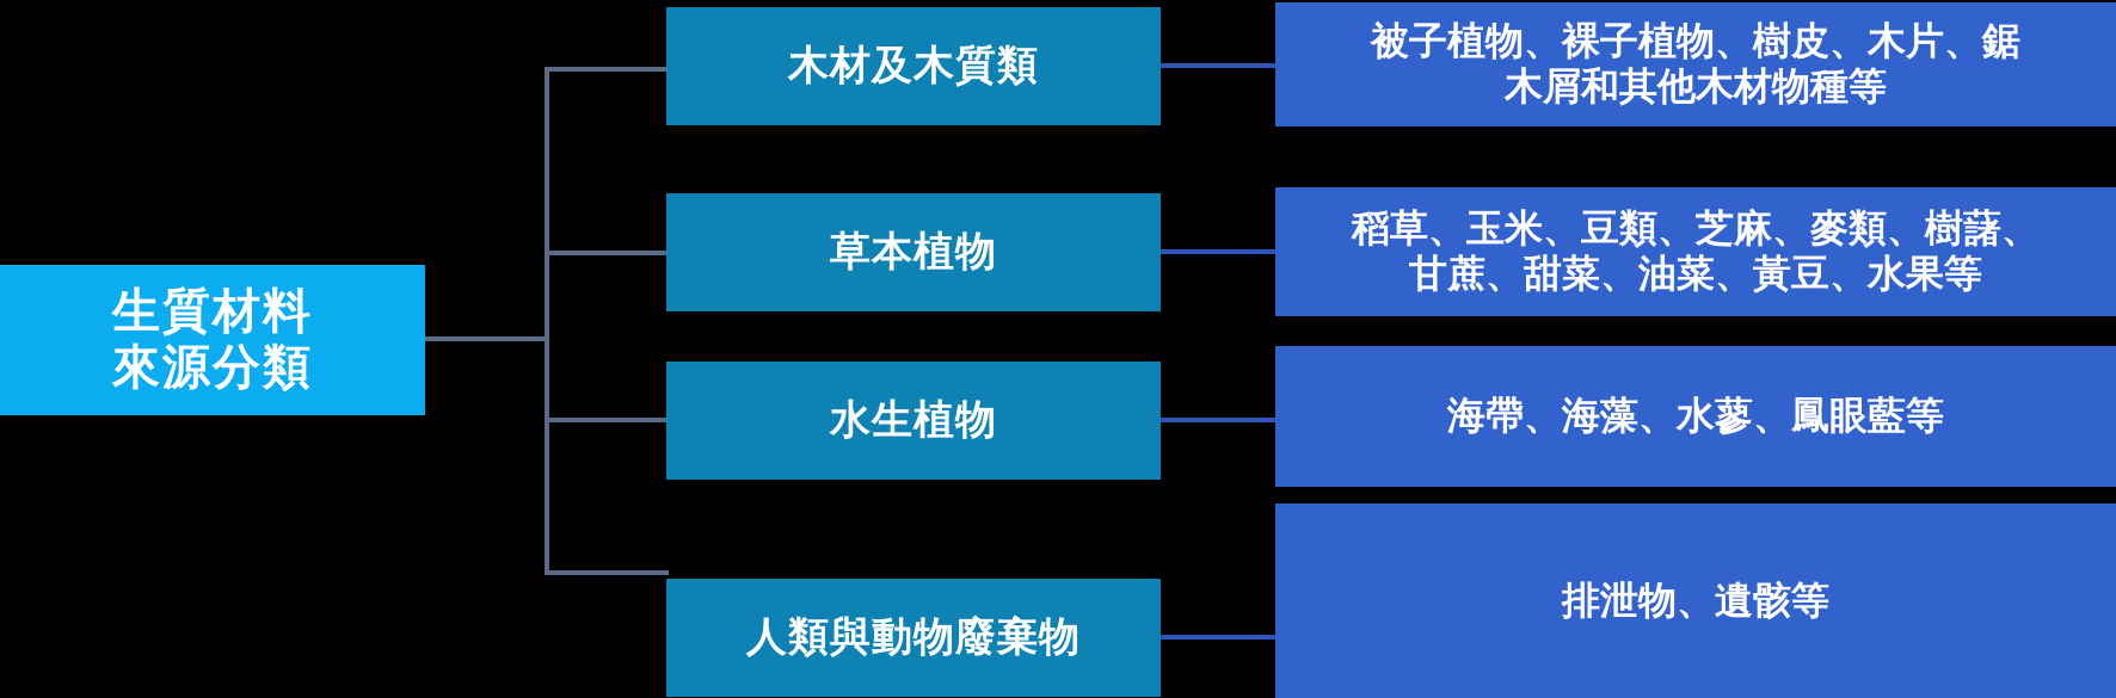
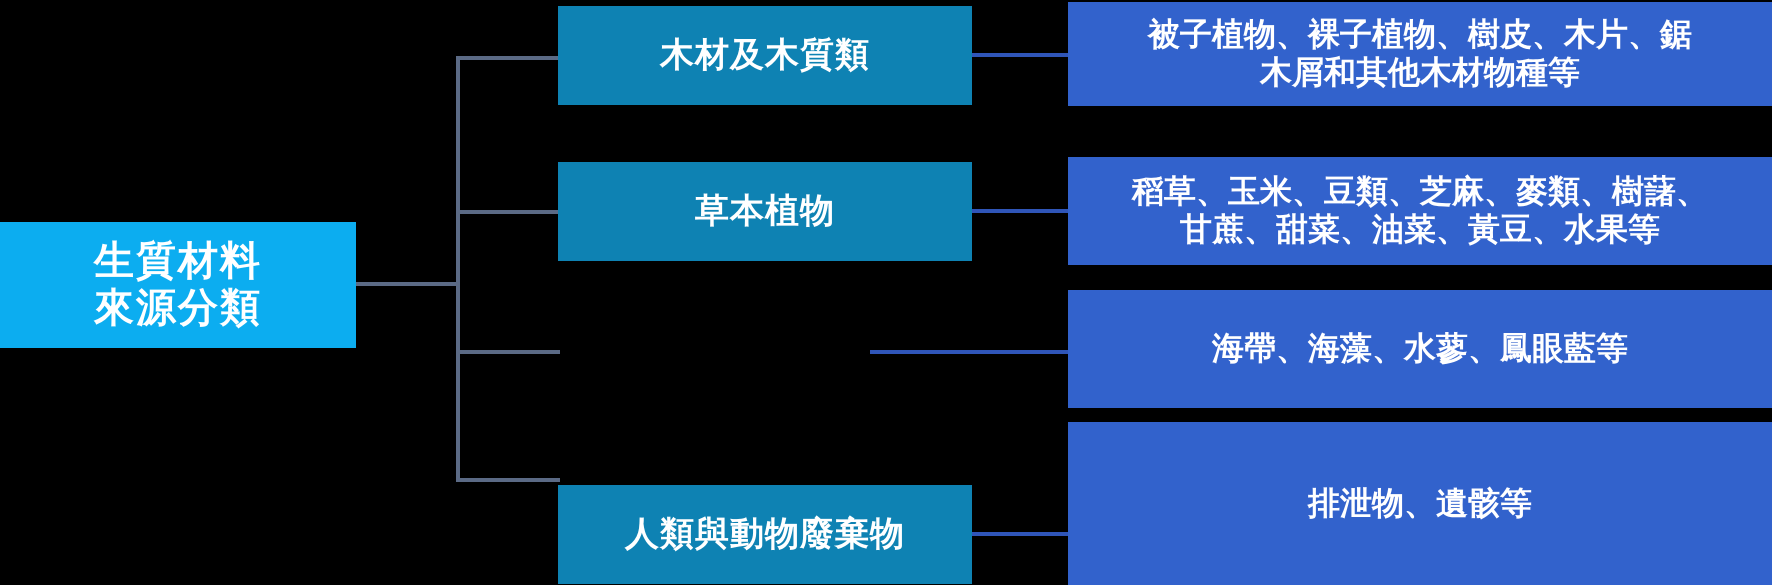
  生質材料
  來源分類
  木材及木質類
  草本植物
- 水生植物
  人類與動物廢棄物
  被子植物、裸子植物、樹皮、木片、鋸
  木屑和其他木材物種等
  稻草、玉米、豆類、芝麻、麥類、樹藷、
  甘蔗、甜菜、油菜、黃豆、水果等
  海帶、海藻、水蓼、鳳眼藍等
  排泄物、遺骸等
